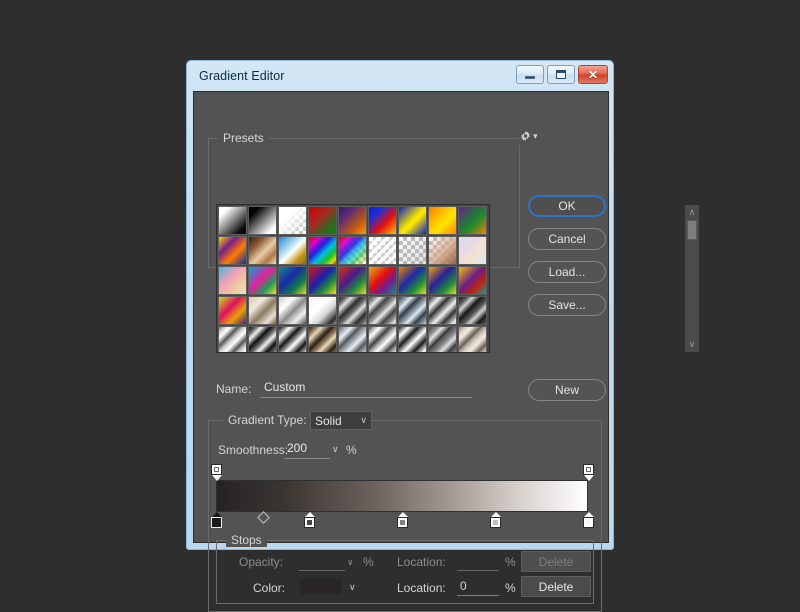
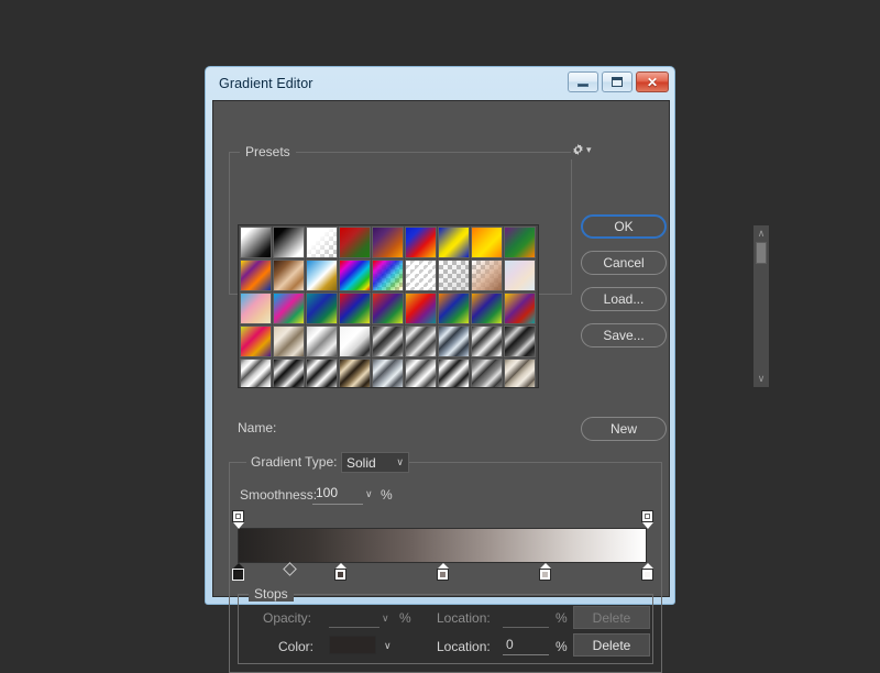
  Gradient Editor
  ✕
  Presets
  ▾
  ∧
  ∨
  OK
  Cancel
  Load...
  Save...
  New
  Name:
- Custom
  Gradient Type:
  Solid
  ∨
  Smoothness:
- 200
+ 100
  ∨
  %
  Stops
  Opacity:
  ∨
  %
  Location:
  %
  Delete
  Color:
  ∨
  Location:
  0
  %
  Delete
